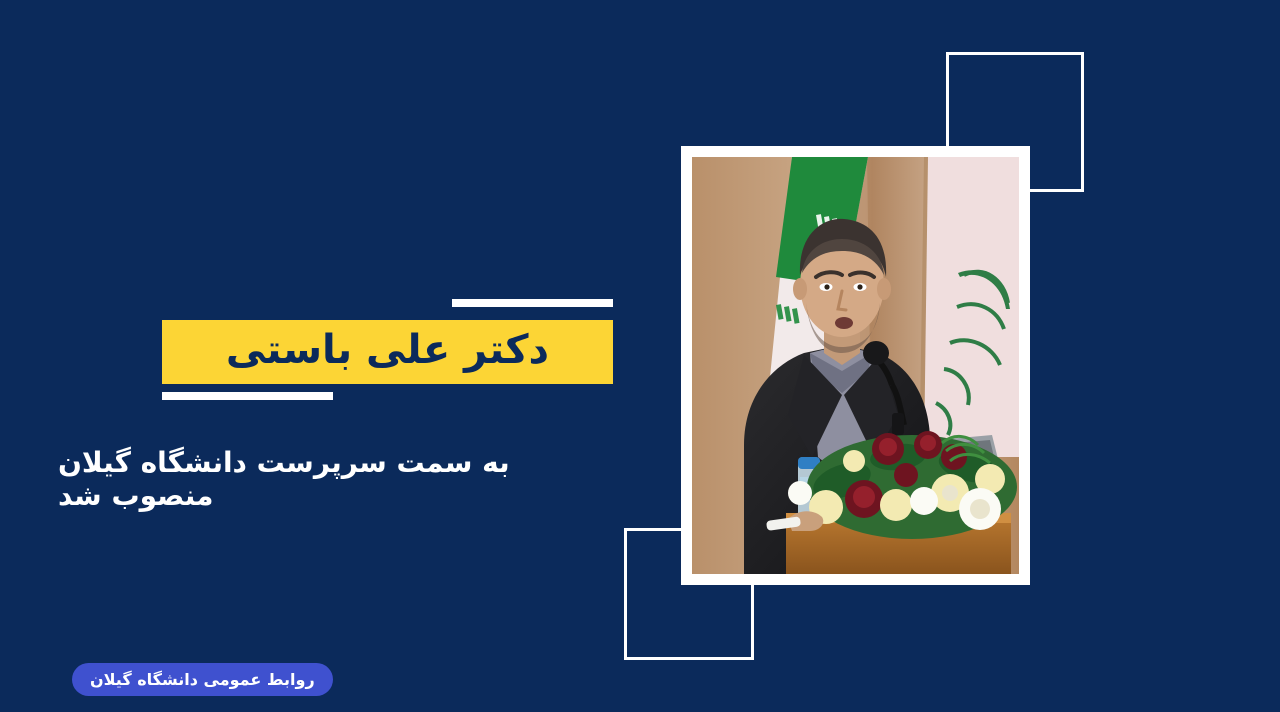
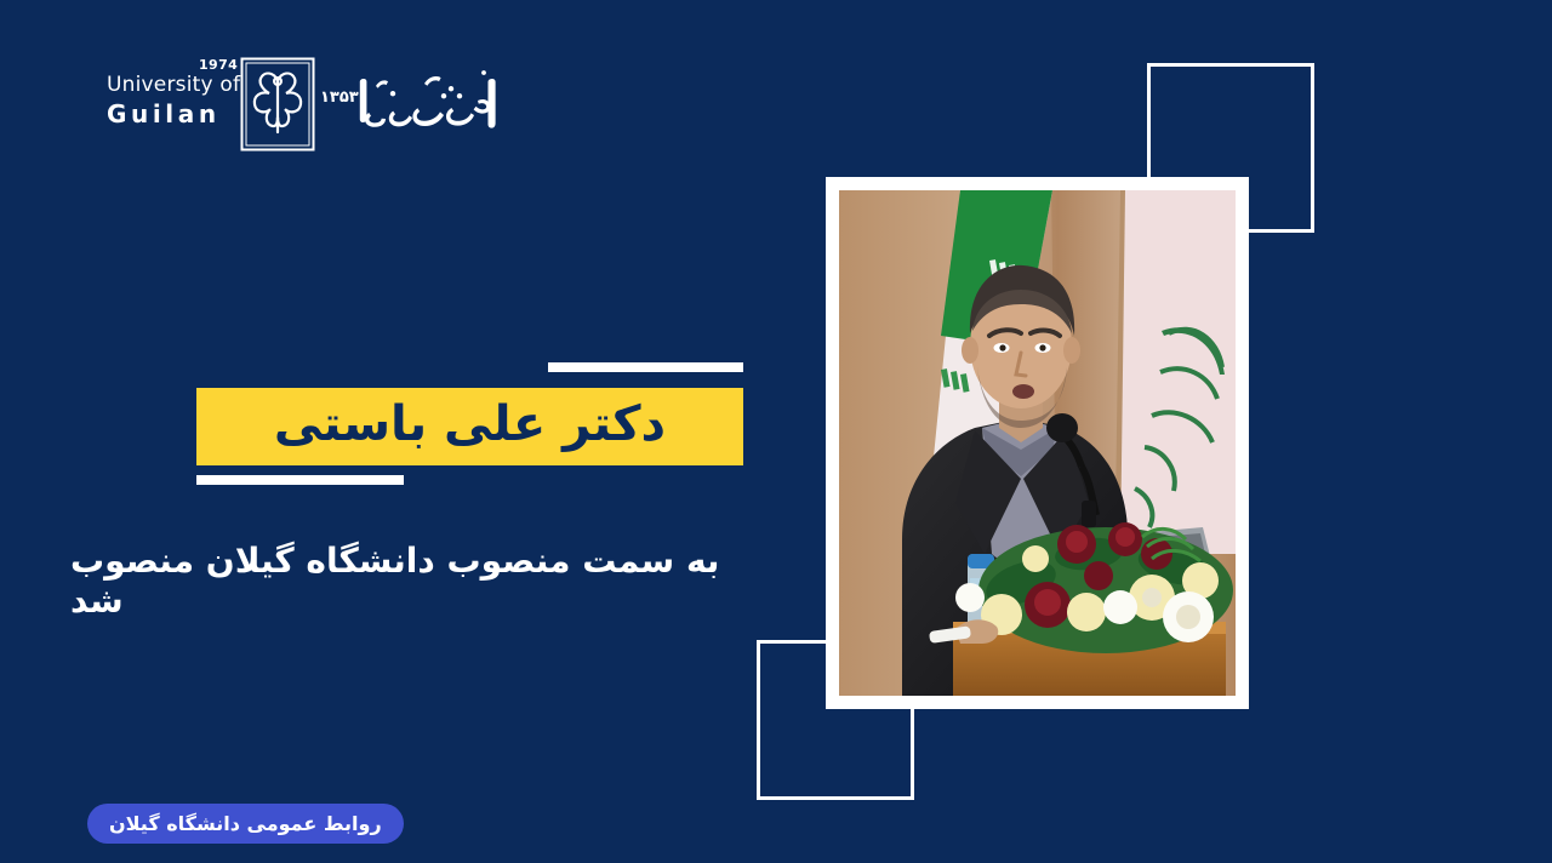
+ University of
+ Guilan
+ 1974
+ ۱۳۵۳
  دکتر علی باستی
- به سمت سرپرست دانشگاه گیلان منصوب شد
+ به سمت منصوب دانشگاه گیلان منصوب شد
  روابط عمومی دانشگاه گیلان
